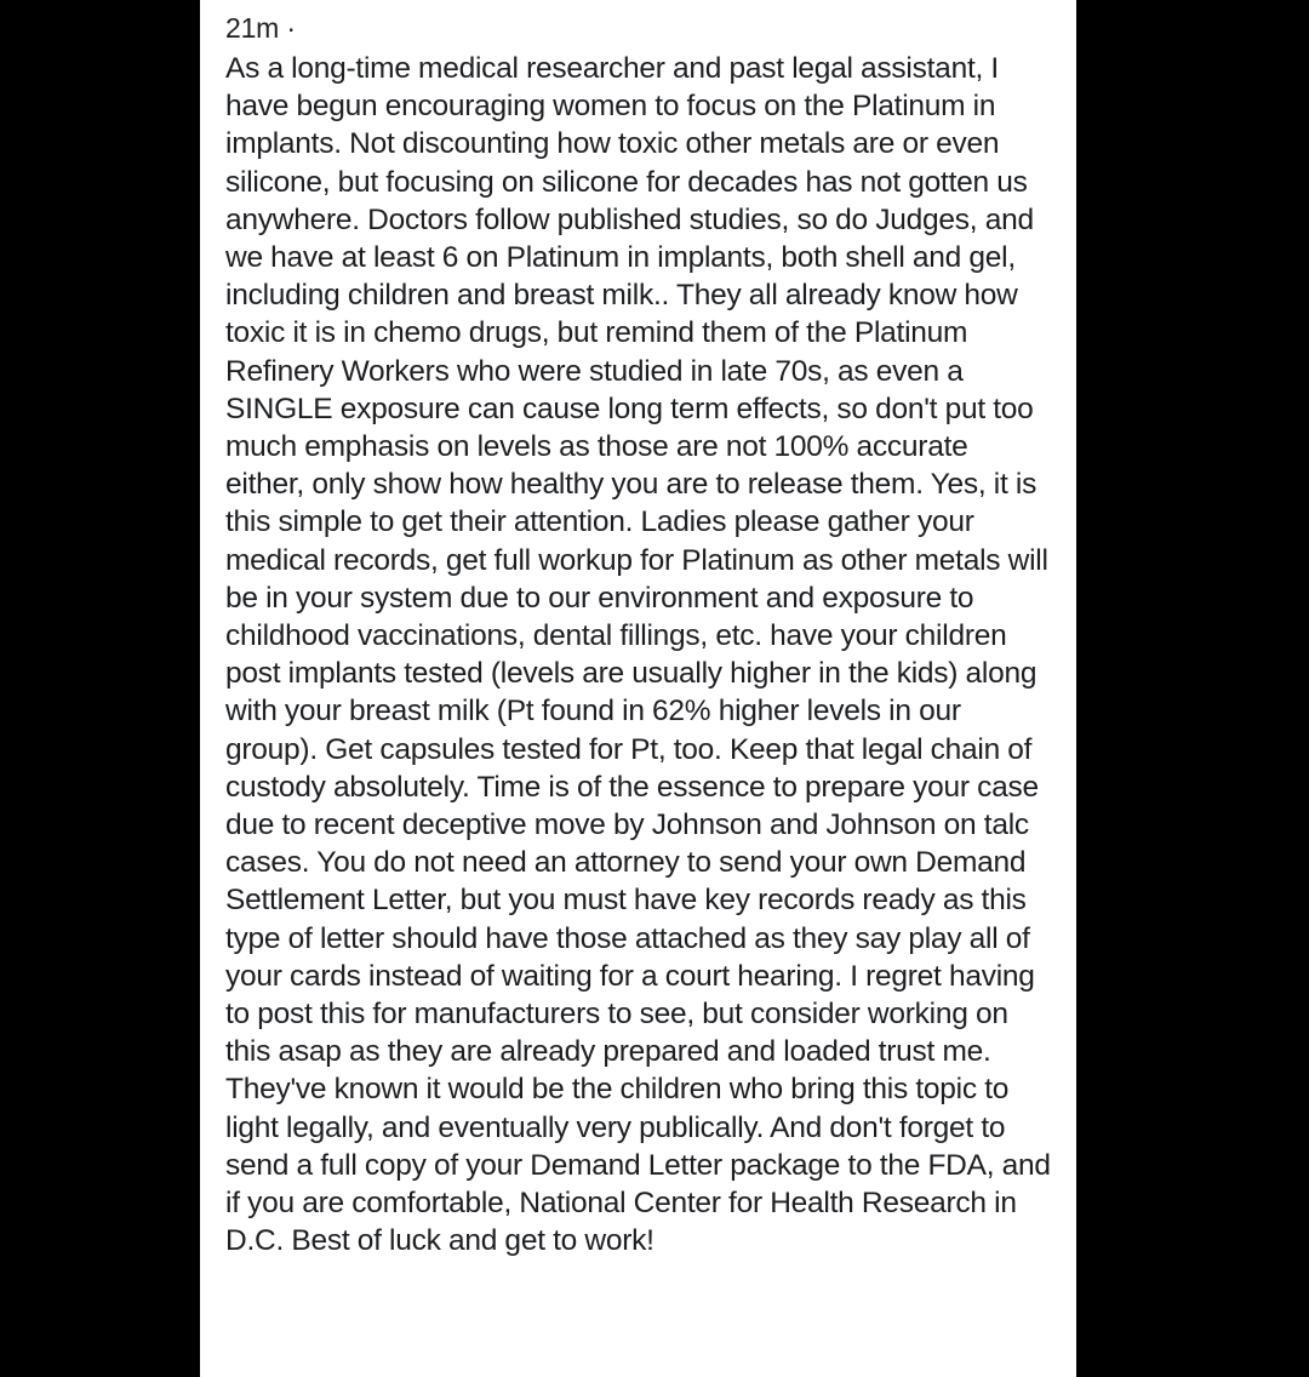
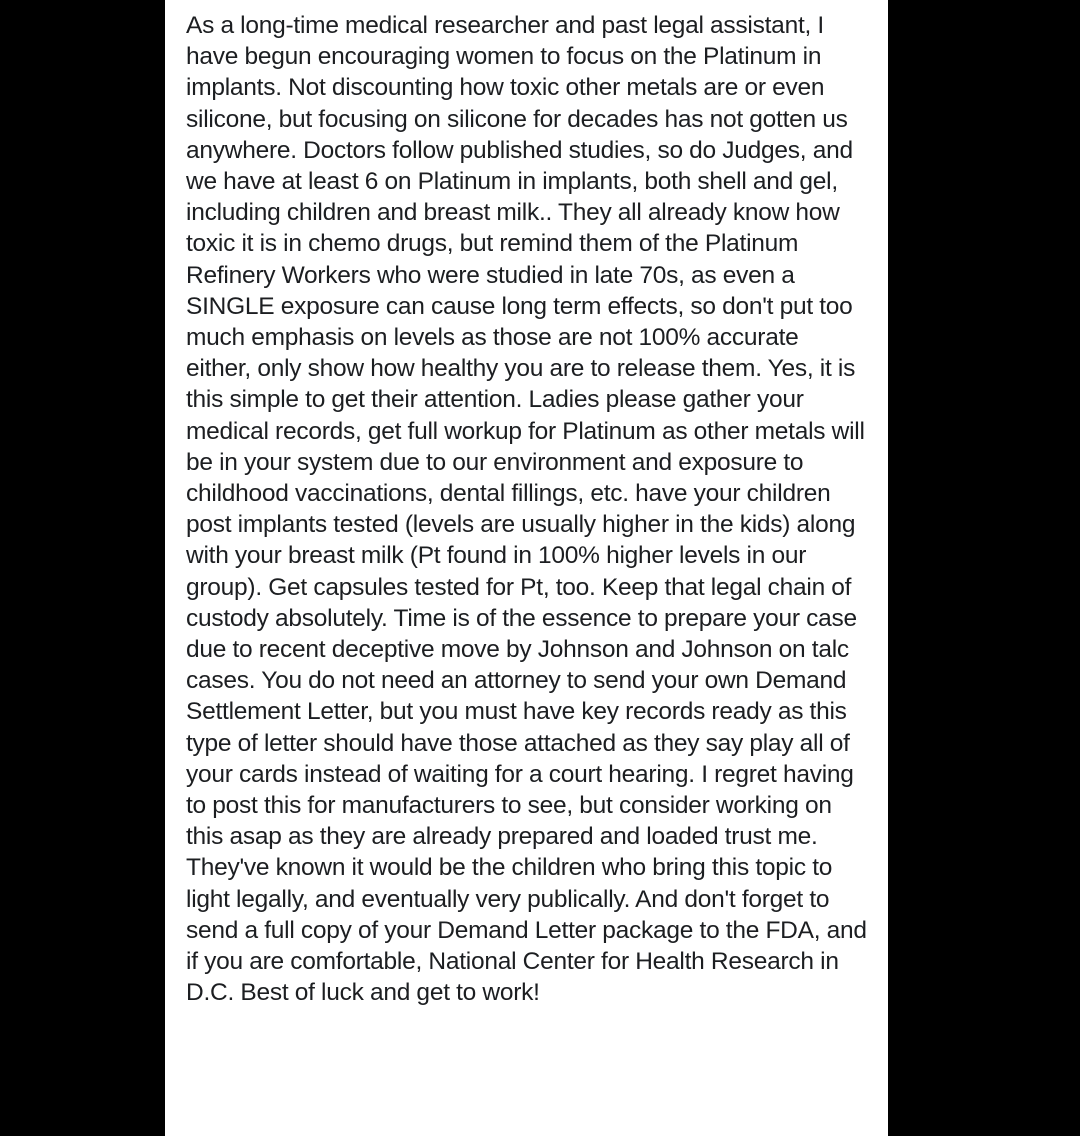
- 21m ·
- As a long-time medical researcher and past legal assistant, I have begun encouraging women to focus on the Platinum in implants. Not discounting how toxic other metals are or even silicone, but focusing on silicone for decades has not gotten us anywhere. Doctors follow published studies, so do Judges, and we have at least 6 on Platinum in implants, both shell and gel, including children and breast milk.. They all already know how toxic it is in chemo drugs, but remind them of the Platinum Refinery Workers who were studied in late 70s, as even a SINGLE exposure can cause long term effects, so don't put too much emphasis on levels as those are not 100% accurate either, only show how healthy you are to release them. Yes, it is this simple to get their attention. Ladies please gather your medical records, get full workup for Platinum as other metals will be in your system due to our environment and exposure to childhood vaccinations, dental fillings, etc. have your children post implants tested (levels are usually higher in the kids) along with your breast milk (Pt found in 62% higher levels in our group). Get capsules tested for Pt, too. Keep that legal chain of custody absolutely. Time is of the essence to prepare your case due to recent deceptive move by Johnson and Johnson on talc cases. You do not need an attorney to send your own Demand Settlement Letter, but you must have key records ready as this type of letter should have those attached as they say play all of your cards instead of waiting for a court hearing. I regret having to post this for manufacturers to see, but consider working on this asap as they are already prepared and loaded trust me. They've known it would be the children who bring this topic to light legally, and eventually very publically. And don't forget to send a full copy of your Demand Letter package to the FDA, and if you are comfortable, National Center for Health Research in D.C. Best of luck and get to work!
+ As a long-time medical researcher and past legal assistant, I have begun encouraging women to focus on the Platinum in implants. Not discounting how toxic other metals are or even silicone, but focusing on silicone for decades has not gotten us anywhere. Doctors follow published studies, so do Judges, and we have at least 6 on Platinum in implants, both shell and gel, including children and breast milk.. They all already know how toxic it is in chemo drugs, but remind them of the Platinum Refinery Workers who were studied in late 70s, as even a SINGLE exposure can cause long term effects, so don't put too much emphasis on levels as those are not 100% accurate either, only show how healthy you are to release them. Yes, it is this simple to get their attention. Ladies please gather your medical records, get full workup for Platinum as other metals will be in your system due to our environment and exposure to childhood vaccinations, dental fillings, etc. have your children post implants tested (levels are usually higher in the kids) along with your breast milk (Pt found in 100% higher levels in our group). Get capsules tested for Pt, too. Keep that legal chain of custody absolutely. Time is of the essence to prepare your case due to recent deceptive move by Johnson and Johnson on talc cases. You do not need an attorney to send your own Demand Settlement Letter, but you must have key records ready as this type of letter should have those attached as they say play all of your cards instead of waiting for a court hearing. I regret having to post this for manufacturers to see, but consider working on this asap as they are already prepared and loaded trust me. They've known it would be the children who bring this topic to light legally, and eventually very publically. And don't forget to send a full copy of your Demand Letter package to the FDA, and if you are comfortable, National Center for Health Research in D.C. Best of luck and get to work!
